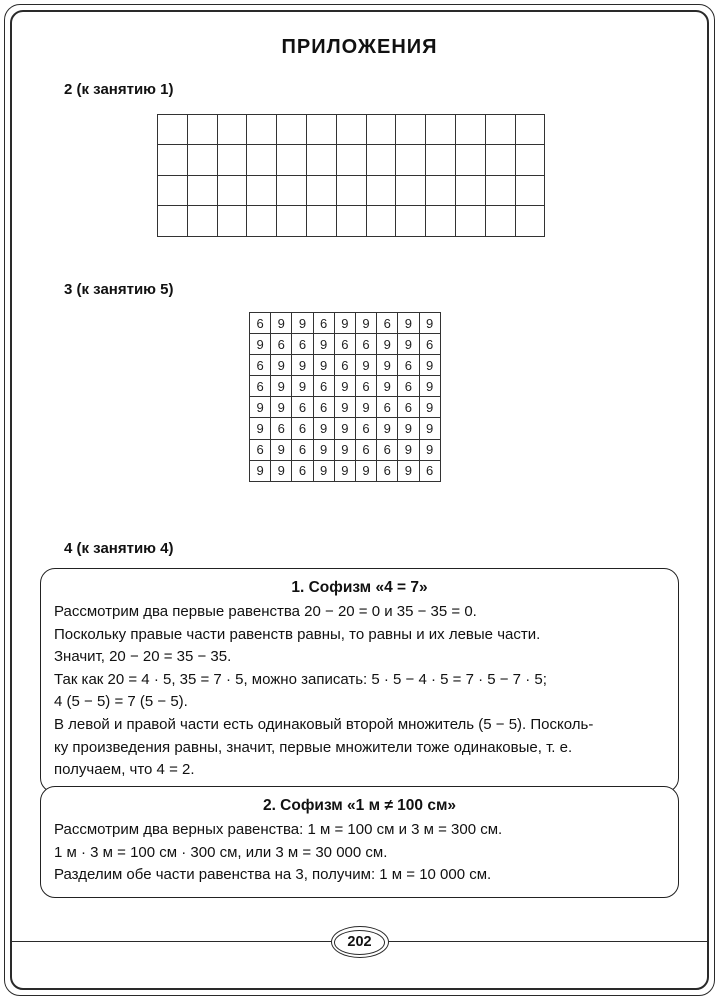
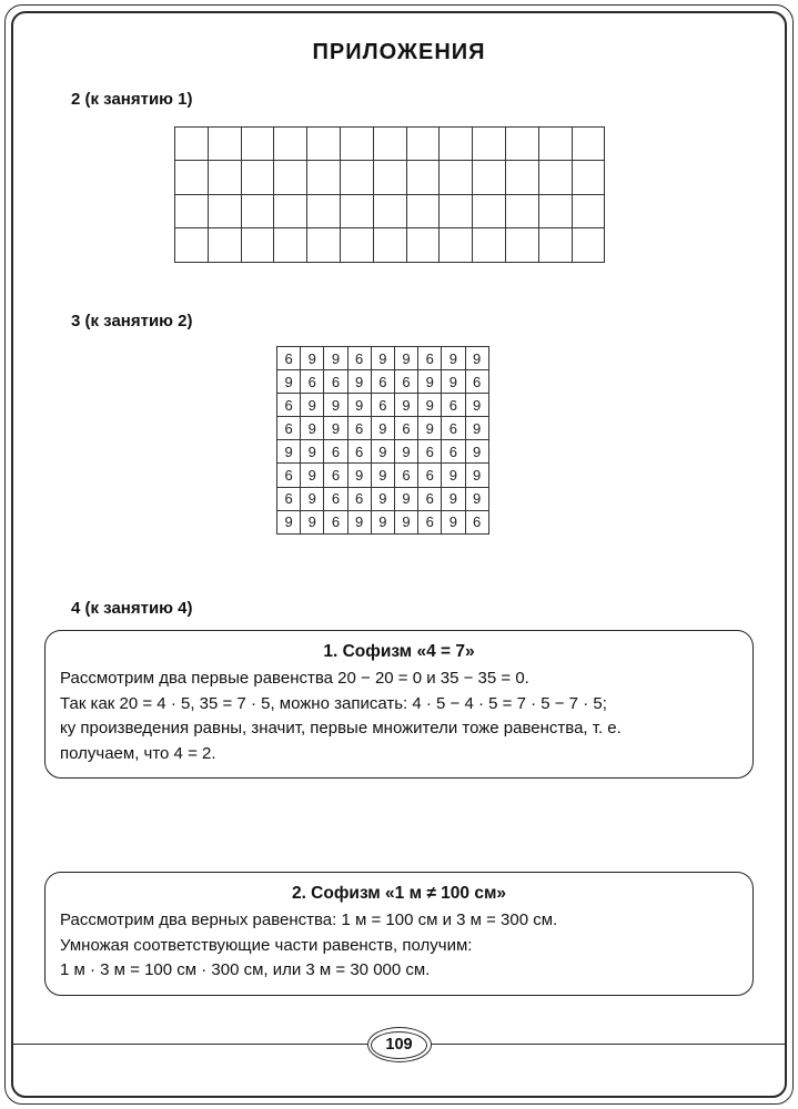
  ПРИЛОЖЕНИЯ
  2 (к занятию 1)
- 3 (к занятию 5)
+ 3 (к занятию 2)
  6	9	9	6	9	9	6	9	9
  9	6	6	9	6	6	9	9	6
  6	9	9	9	6	9	9	6	9
  6	9	9	6	9	6	9	6	9
  9	9	6	6	9	9	6	6	9
- 9	6	6	9	9	6	9	9	9
  6	9	6	9	9	6	6	9	9
+ 6	9	6	6	9	9	6	9	9
  9	9	6	9	9	9	6	9	6
  4 (к занятию 4)
  1. Софизм «4 = 7»
  Рассмотрим два первые равенства 20 − 20 = 0 и 35 − 35 = 0.
- Поскольку правые части равенств равны, то равны и их левые части.
- Значит, 20 − 20 = 35 − 35.
- Так как 20 = 4 · 5, 35 = 7 · 5, можно записать: 5 · 5 − 4 · 5 = 7 · 5 − 7 · 5;
+ Так как 20 = 4 · 5, 35 = 7 · 5, можно записать: 4 · 5 − 4 · 5 = 7 · 5 − 7 · 5;
- 4 (5 − 5) = 7 (5 − 5).
- В левой и правой части есть одинаковый второй множитель (5 − 5). Посколь-
- ку произведения равны, значит, первые множители тоже одинаковые, т. е.
+ ку произведения равны, значит, первые множители тоже равенства, т. е.
  получаем, что 4 = 2.
  2. Софизм «1 м ≠ 100 см»
  Рассмотрим два верных равенства: 1 м = 100 см и 3 м = 300 см.
+ Умножая соответствующие части равенств, получим:
  1 м · 3 м = 100 см · 300 см, или 3 м = 30 000 см.
- Разделим обе части равенства на 3, получим: 1 м = 10 000 см.
- 202
+ 109
